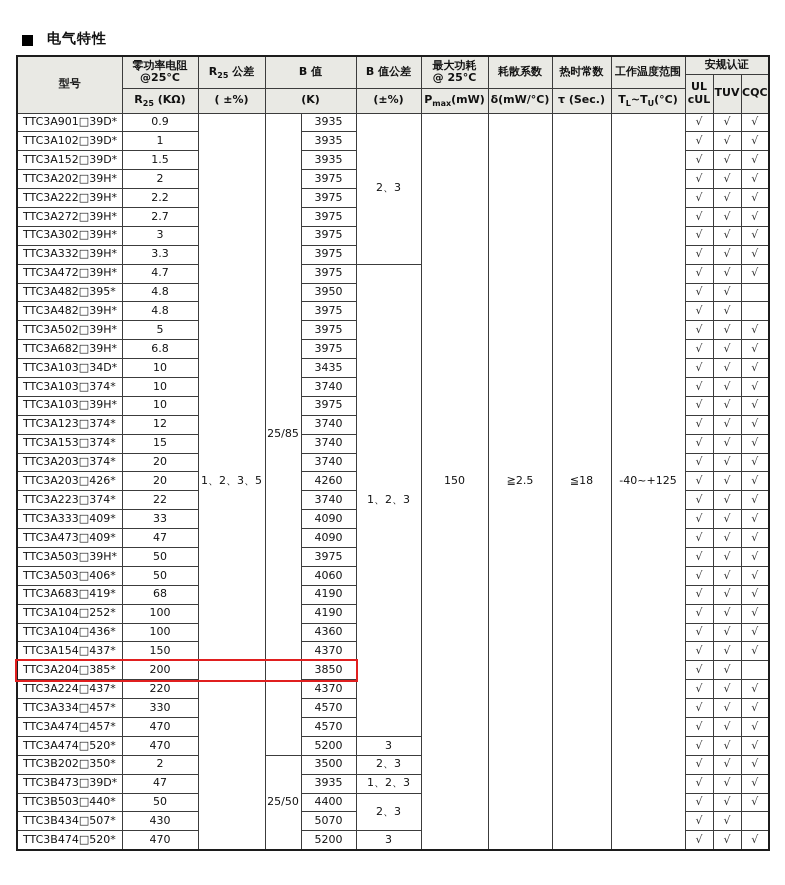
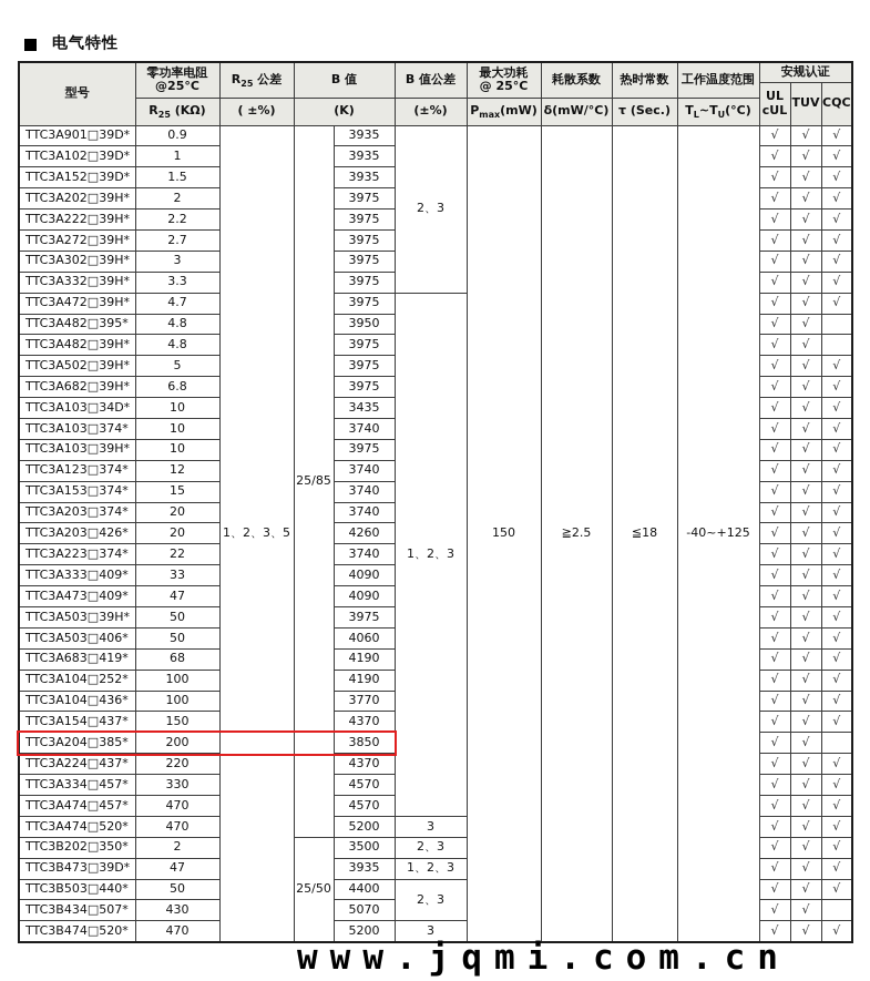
  电气特性
  型号	零功率电阻 @25°C	R25 公差	B 值	B 值公差	最大功耗 @ 25°C	耗散系数	热时常数	工作温度范围	安规认证
  UL cUL	TUV	CQC
  R25 (KΩ)	( ±%)	(K)	(±%)	Pmax(mW)	δ(mW/°C)	τ (Sec.)	TL~TU(°C)
  TTC3A901□39D*	0.9	1、2、3、5	25/85	3935	2、3	150	≧2.5	≦18	-40~+125	√	√	√
  TTC3A102□39D*	1	3935	√	√	√
  TTC3A152□39D*	1.5	3935	√	√	√
  TTC3A202□39H*	2	3975	√	√	√
  TTC3A222□39H*	2.2	3975	√	√	√
  TTC3A272□39H*	2.7	3975	√	√	√
  TTC3A302□39H*	3	3975	√	√	√
  TTC3A332□39H*	3.3	3975	√	√	√
  TTC3A472□39H*	4.7	3975	1、2、3	√	√	√
  TTC3A482□395*	4.8	3950	√	√
  TTC3A482□39H*	4.8	3975	√	√
  TTC3A502□39H*	5	3975	√	√	√
  TTC3A682□39H*	6.8	3975	√	√	√
  TTC3A103□34D*	10	3435	√	√	√
  TTC3A103□374*	10	3740	√	√	√
  TTC3A103□39H*	10	3975	√	√	√
  TTC3A123□374*	12	3740	√	√	√
  TTC3A153□374*	15	3740	√	√	√
  TTC3A203□374*	20	3740	√	√	√
  TTC3A203□426*	20	4260	√	√	√
  TTC3A223□374*	22	3740	√	√	√
  TTC3A333□409*	33	4090	√	√	√
  TTC3A473□409*	47	4090	√	√	√
  TTC3A503□39H*	50	3975	√	√	√
  TTC3A503□406*	50	4060	√	√	√
  TTC3A683□419*	68	4190	√	√	√
  TTC3A104□252*	100	4190	√	√	√
- TTC3A104□436*	100	4360	√	√	√
+ TTC3A104□436*	100	3770	√	√	√
  TTC3A154□437*	150	4370	√	√	√
  TTC3A204□385*	200	3850	√	√
  TTC3A224□437*	220	4370	√	√	√
  TTC3A334□457*	330	4570	√	√	√
  TTC3A474□457*	470	4570	√	√	√
  TTC3A474□520*	470	5200	3	√	√	√
  TTC3B202□350*	2	25/50	3500	2、3	√	√	√
  TTC3B473□39D*	47	3935	1、2、3	√	√	√
  TTC3B503□440*	50	4400	2、3	√	√	√
  TTC3B434□507*	430	5070	√	√
  TTC3B474□520*	470	5200	3	√	√	√
+ www.jqmi.com.cn
